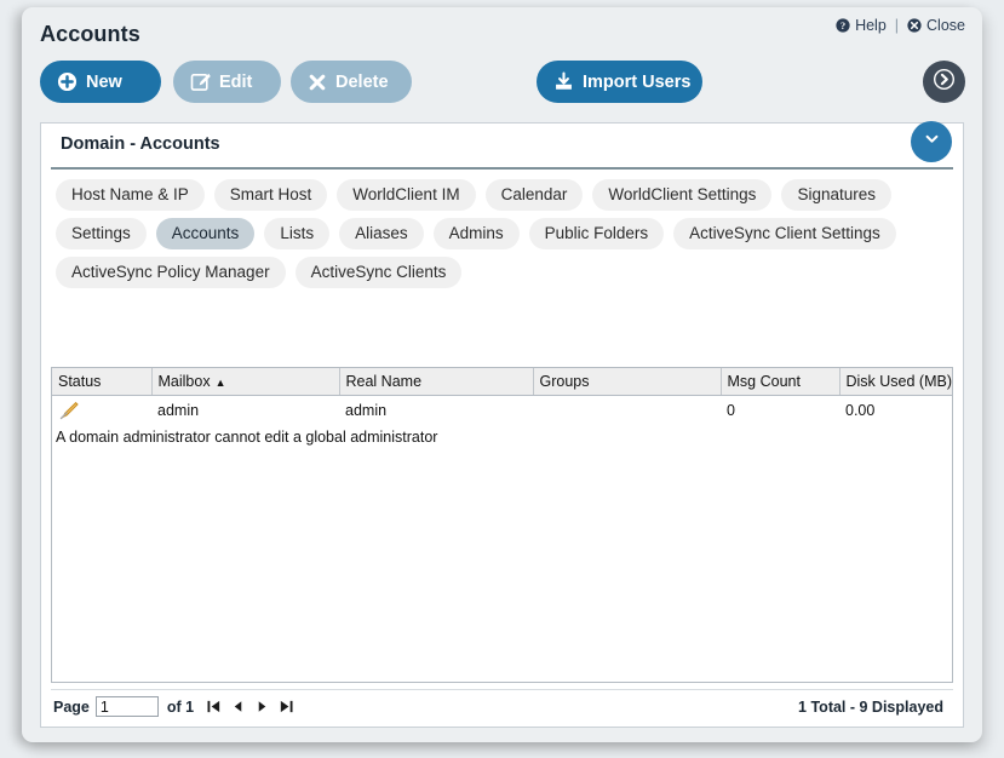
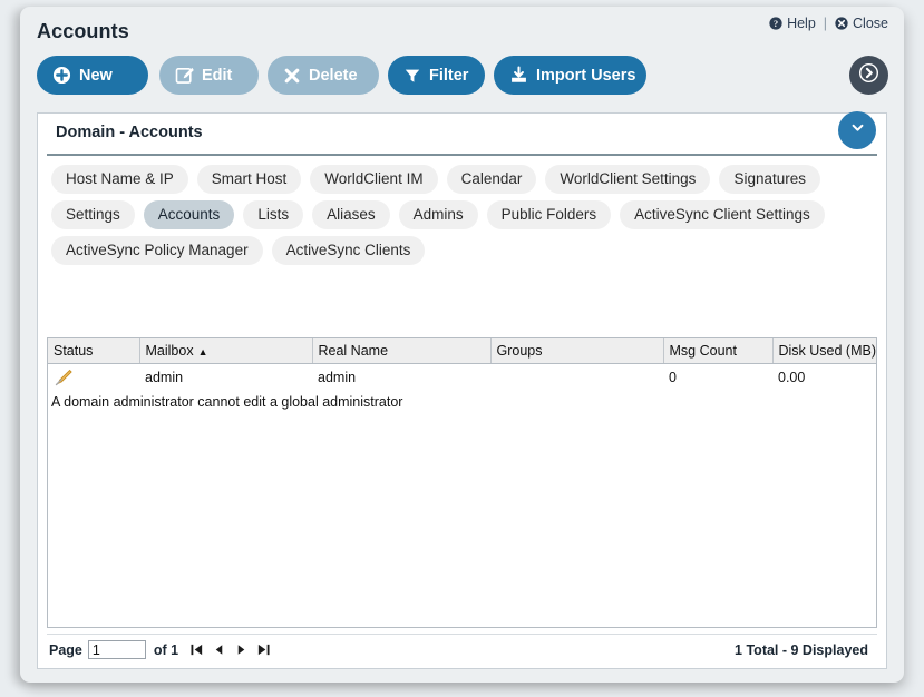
  Accounts
  ?
  Help
  |
  Close
  New
  Edit
  Delete
+ Filter
  Import Users
  Domain - Accounts
  Host Name & IP
  Smart Host
  WorldClient IM
  Calendar
  WorldClient Settings
  Signatures
  Settings
  Accounts
  Lists
  Aliases
  Admins
  Public Folders
  ActiveSync Client Settings
  ActiveSync Policy Manager
  ActiveSync Clients
  Status	Mailbox ▲	Real Name	Groups	Msg Count	Disk Used (MB)
  	admin	admin		0	0.00
  A domain administrator cannot edit a global administrator
  Page
  1
  of 1
  1 Total - 9 Displayed
